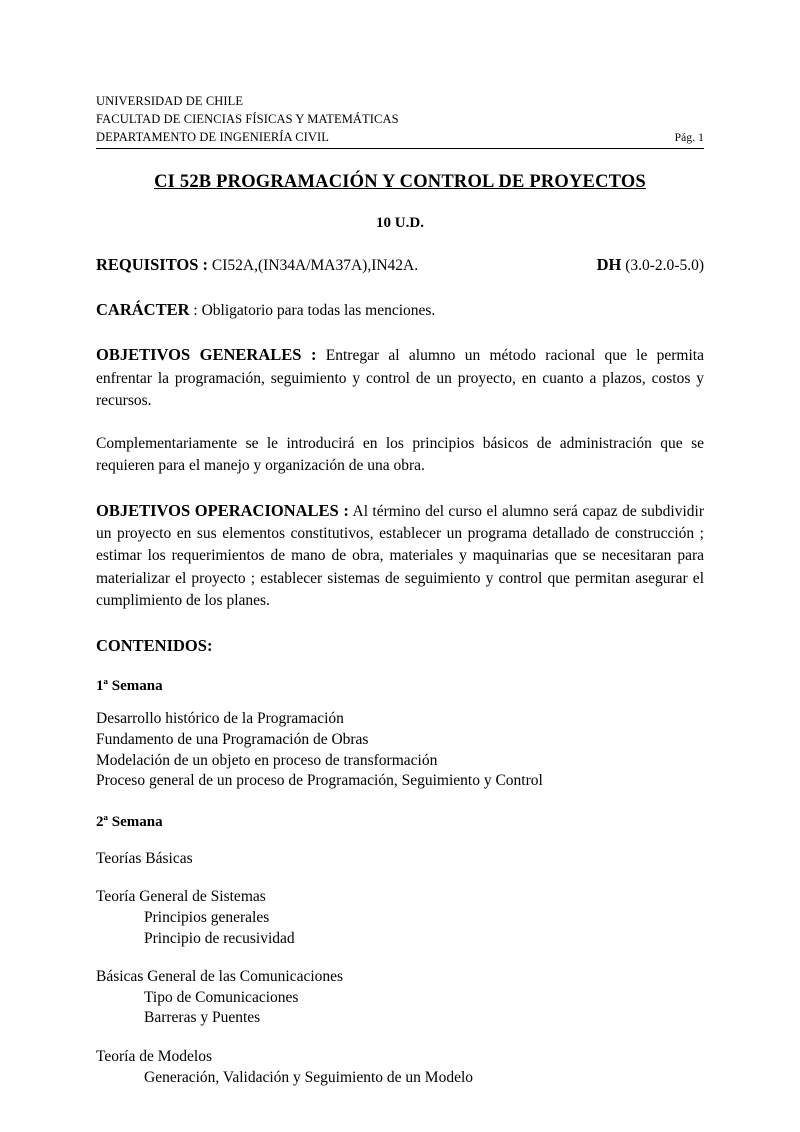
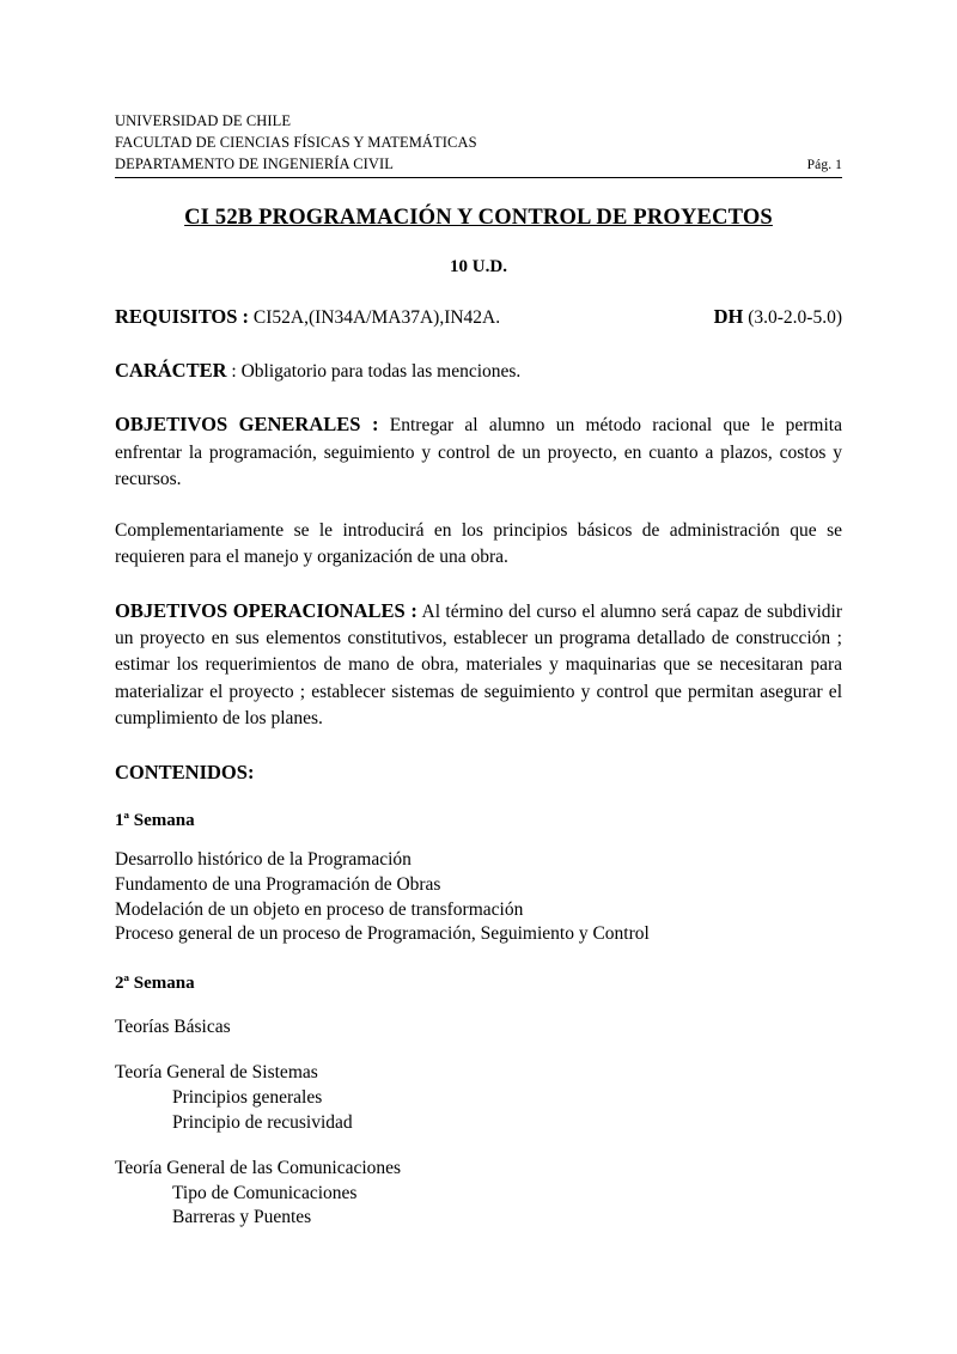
  UNIVERSIDAD DE CHILE
  FACULTAD DE CIENCIAS FÍSICAS Y MATEMÁTICAS
  DEPARTAMENTO DE INGENIERÍA CIVIL
  Pág. 1
  CI 52B PROGRAMACIÓN Y CONTROL DE PROYECTOS
  10 U.D.
  REQUISITOS : CI52A,(IN34A/MA37A),IN42A.
  DH (3.0-2.0-5.0)
  CARÁCTER : Obligatorio para todas las menciones.
  OBJETIVOS GENERALES : Entregar al alumno un método racional que le permita enfrentar la programación, seguimiento y control de un proyecto, en cuanto a plazos, costos y recursos.
  Complementariamente se le introducirá en los principios básicos de administración que se requieren para el manejo y organización de una obra.
  OBJETIVOS OPERACIONALES : Al término del curso el alumno será capaz de subdividir un proyecto en sus elementos constitutivos, establecer un programa detallado de construcción ; estimar los requerimientos de mano de obra, materiales y maquinarias que se necesitaran para materializar el proyecto ; establecer sistemas de seguimiento y control que permitan asegurar el cumplimiento de los planes.
  CONTENIDOS:
  1ª Semana
  Desarrollo histórico de la Programación
  Fundamento de una Programación de Obras
  Modelación de un objeto en proceso de transformación
  Proceso general de un proceso de Programación, Seguimiento y Control
  2ª Semana
  Teorías Básicas
  Teoría General de Sistemas
  Principios generales
  Principio de recusividad
- Básicas General de las Comunicaciones
+ Teoría General de las Comunicaciones
  Tipo de Comunicaciones
  Barreras y Puentes
- Teoría de Modelos
- Generación, Validación y Seguimiento de un Modelo
